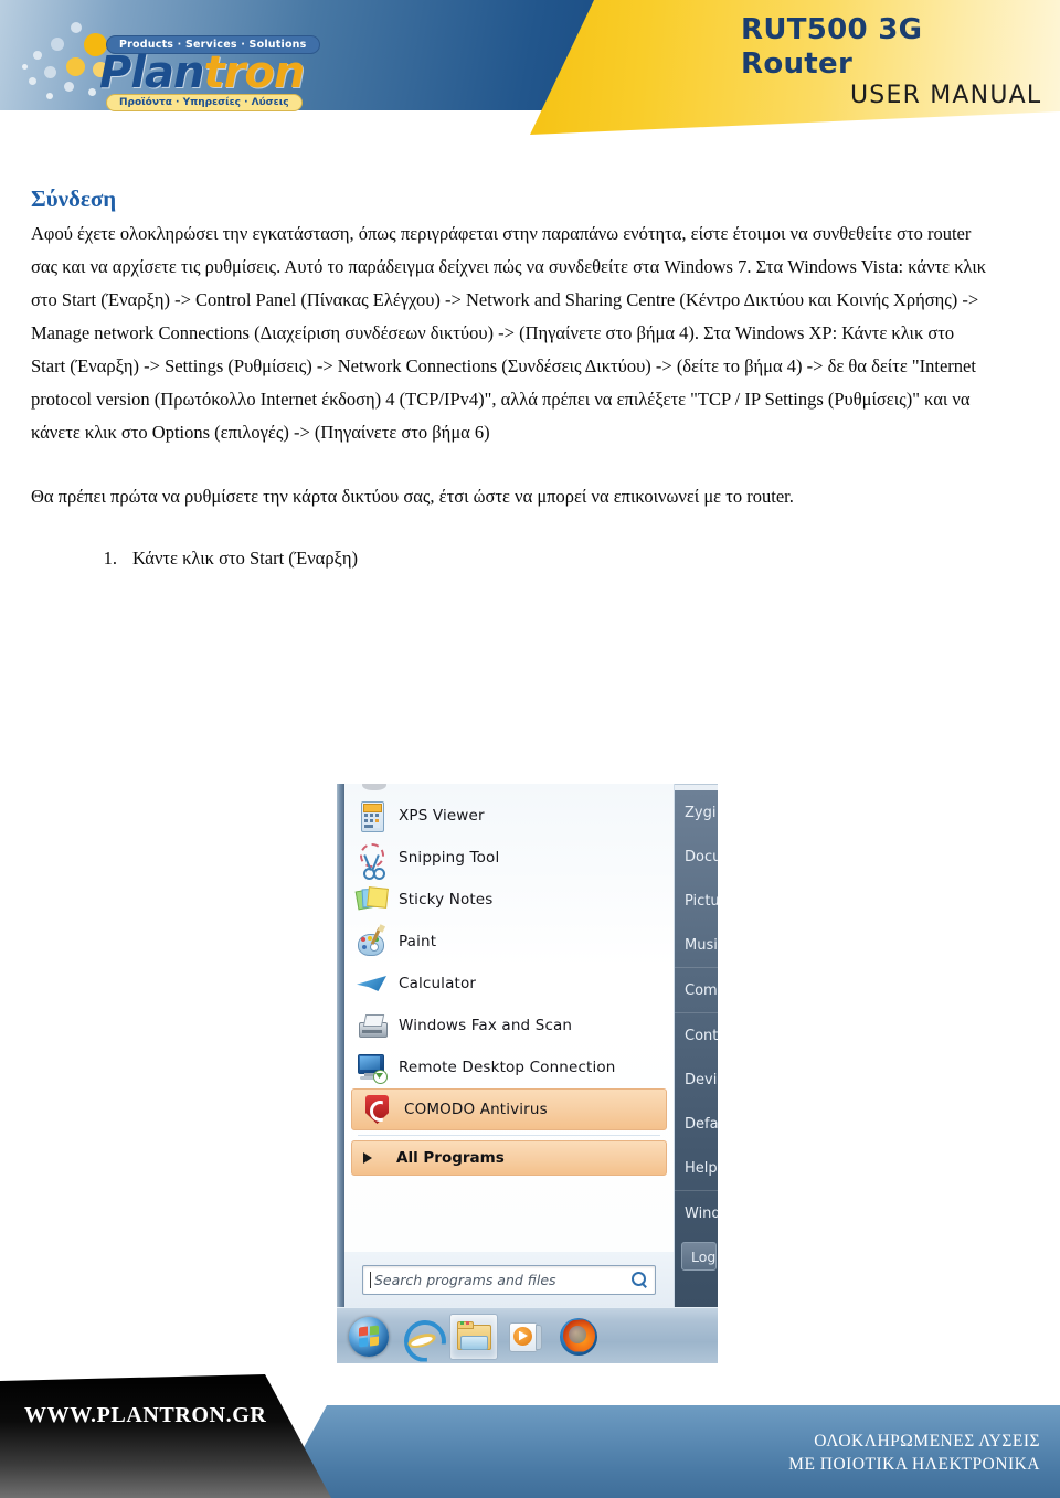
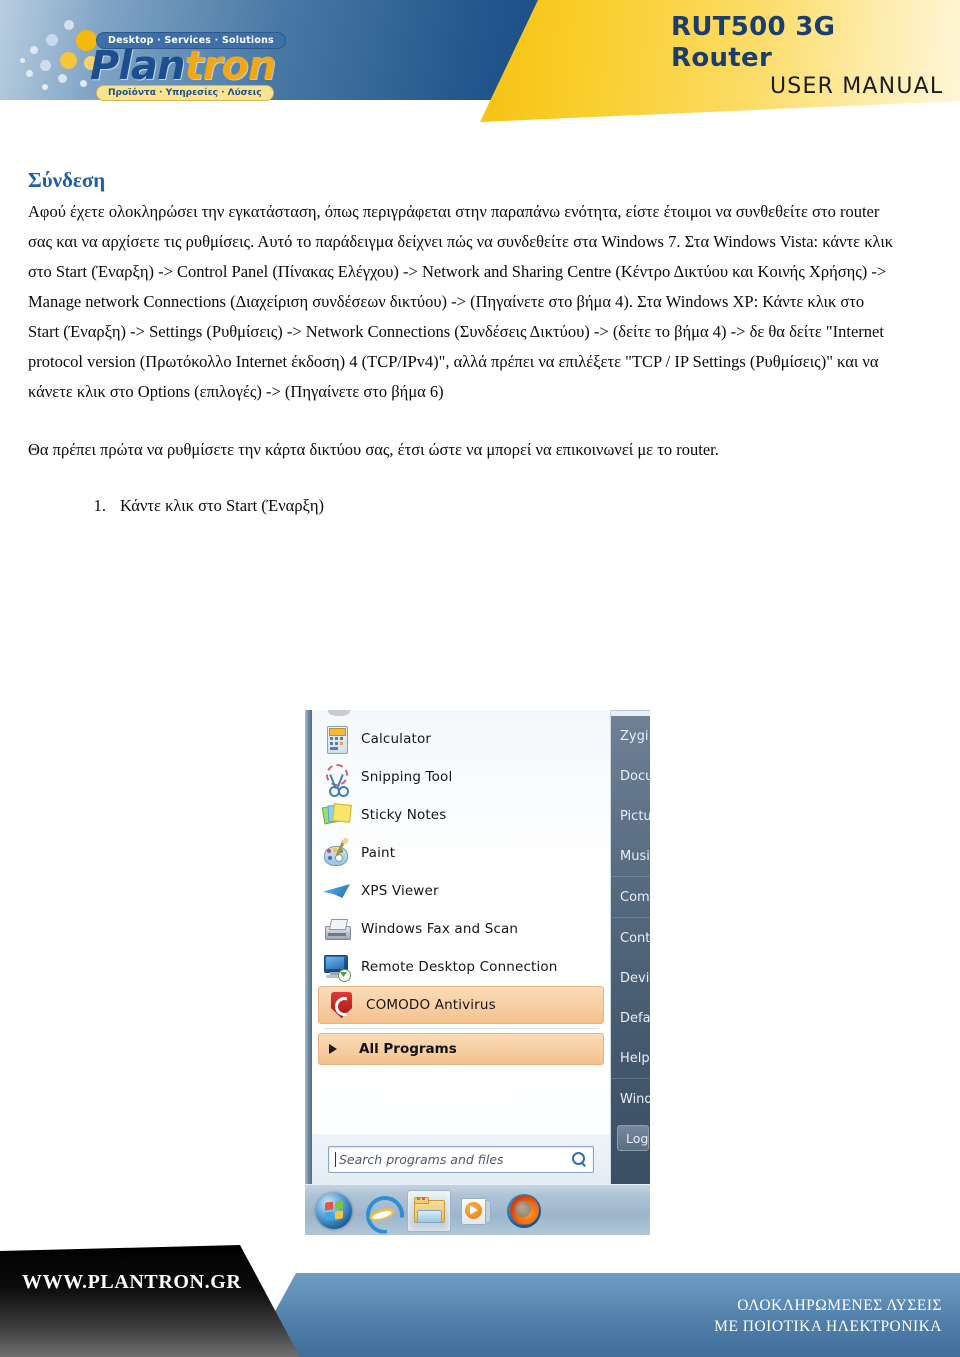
- Products · Services · Solutions
+ Desktop · Services · Solutions
  Plantron
  Προϊόντα · Υπηρεσίες · Λύσεις
  RUT500 3G
  Router
  USER MANUAL
  Σύνδεση
  Αφού έχετε ολοκληρώσει την εγκατάσταση, όπως περιγράφεται στην παραπάνω ενότητα, είστε έτοιμοι να συνθεθείτε στο router σας και να αρχίσετε τις ρυθμίσεις. Αυτό το παράδειγμα δείχνει πώς να συνδεθείτε στα Windows 7. Στα Windows Vista: κάντε κλικ στο Start (Έναρξη) -> Control Panel (Πίνακας Ελέγχου) -> Network and Sharing Centre (Κέντρο Δικτύου και Κοινής Χρήσης) -> Manage network Connections (Διαχείριση συνδέσεων δικτύου) -> (Πηγαίνετε στο βήμα 4). Στα Windows XP: Κάντε κλικ στο Start (Έναρξη) -> Settings (Ρυθμίσεις) -> Network Connections (Συνδέσεις Δικτύου) -> (δείτε το βήμα 4) -> δε θα δείτε "Internet protocol version (Πρωτόκολλο Internet έκδοση) 4 (TCP/IPv4)", αλλά πρέπει να επιλέξετε "TCP / IP Settings (Ρυθμίσεις)" και να κάνετε κλικ στο Options (επιλογές) -> (Πηγαίνετε στο βήμα 6)
  Θα πρέπει πρώτα να ρυθμίσετε την κάρτα δικτύου σας, έτσι ώστε να μπορεί να επικοινωνεί με το router.
  1.
  Κάντε κλικ στο Start (Έναρξη)
- XPS Viewer
+ Calculator
  Snipping Tool
  Sticky Notes
  Paint
- Calculator
+ XPS Viewer
  Windows Fax and Scan
  Remote Desktop Connection
  COMODO Antivirus
  All Programs
  Search programs and files
  Zygi
  Docu
  Pictu
  Musi
  Com
  Cont
  Devi
  Defa
  Help
  Wind
  Log
  WWW.PLANTRON.GR
  ΟΛΟΚΛΗΡΩΜΕΝΕΣ ΛΥΣΕΙΣ
  ΜΕ ΠΟΙΟΤΙΚΑ ΗΛΕΚΤΡΟΝΙΚΑ
